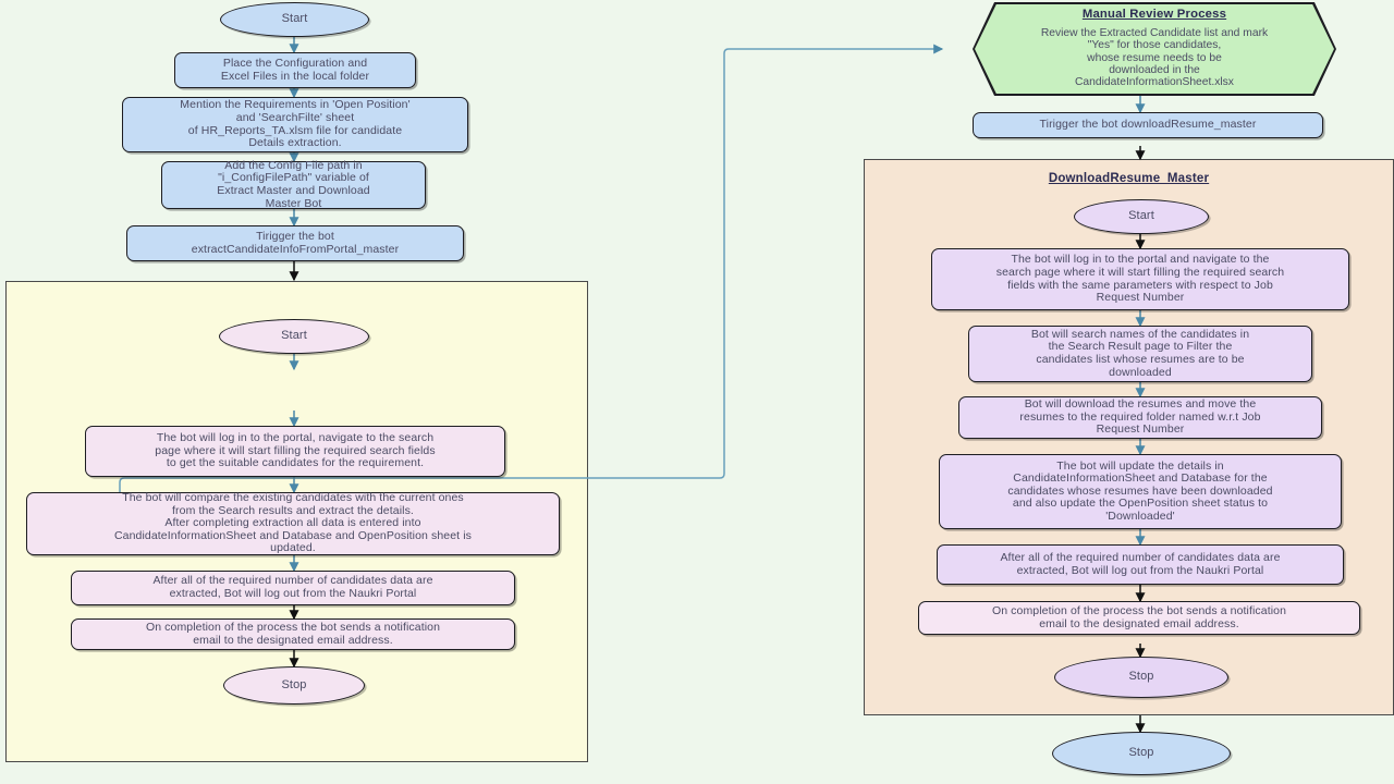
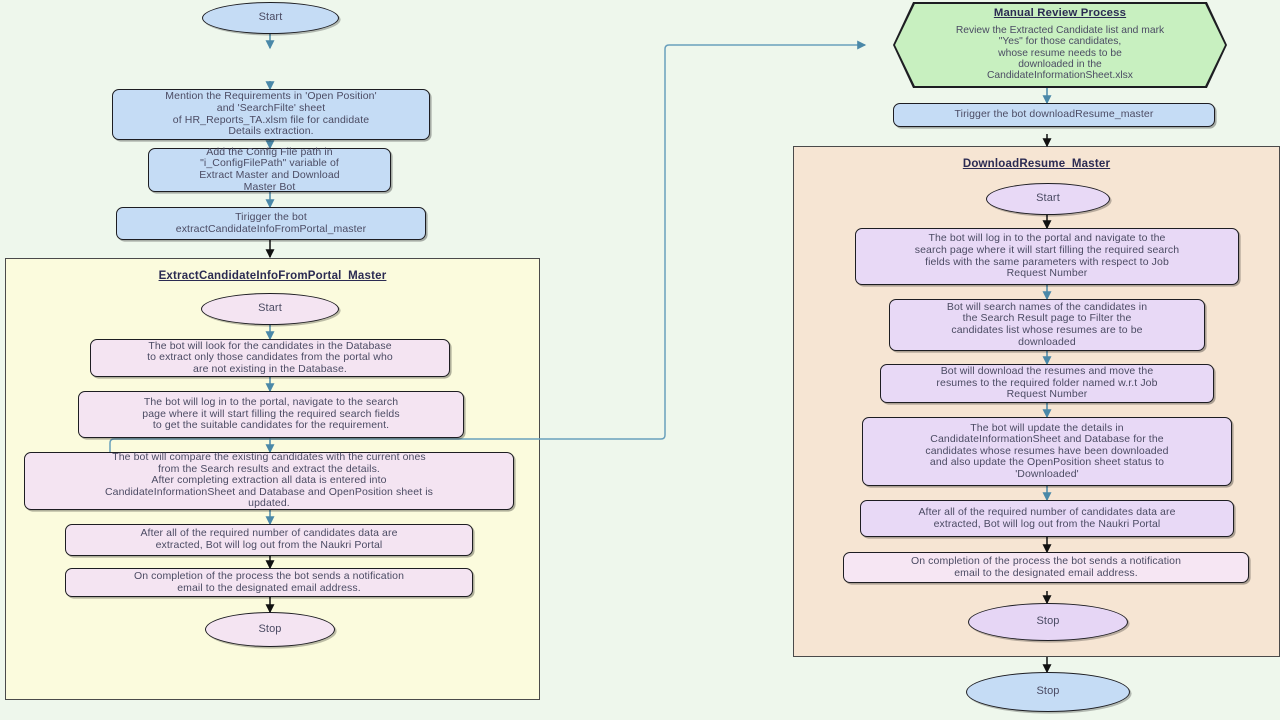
+ ExtractCandidateInfoFromPortal_Master
  DownloadResume_Master
  Start
- Place the Configuration and
- Excel Files in the local folder
  Mention the Requirements in 'Open Position'
  and 'SearchFilte' sheet
  of HR_Reports_TA.xlsm file for candidate
  Details extraction.
  Add the Config File path in
  "i_ConfigFilePath" variable of
  Extract Master and Download
  Master Bot
  Tirigger the bot
  extractCandidateInfoFromPortal_master
  Start
+ The bot will look for the candidates in the Database
+ to extract only those candidates from the portal who
+ are not existing in the Database.
  The bot will log in to the portal, navigate to the search
  page where it will start filling the required search fields
  to get the suitable candidates for the requirement.
  The bot will compare the existing candidates with the current ones
  from the Search results and extract the details.
  After completing extraction all data is entered into
  CandidateInformationSheet and Database and OpenPosition sheet is
  updated.
  After all of the required number of candidates data are
  extracted, Bot will log out from the Naukri Portal
  On completion of the process the bot sends a notification
  email to the designated email address.
  Stop
  Manual Review Process
  Review the Extracted Candidate list and mark
  "Yes" for those candidates,
  whose resume needs to be
  downloaded in the
  CandidateInformationSheet.xlsx
  Tirigger the bot downloadResume_master
  Start
  The bot will log in to the portal and navigate to the
  search page where it will start filling the required search
  fields with the same parameters with respect to Job
  Request Number
  Bot will search names of the candidates in
  the Search Result page to Filter the
  candidates list whose resumes are to be
  downloaded
  Bot will download the resumes and move the
  resumes to the required folder named w.r.t Job
  Request Number
  The bot will update the details in
  CandidateInformationSheet and Database for the
  candidates whose resumes have been downloaded
  and also update the OpenPosition sheet status to
  'Downloaded'
  After all of the required number of candidates data are
  extracted, Bot will log out from the Naukri Portal
  On completion of the process the bot sends a notification
  email to the designated email address.
  Stop
  Stop
